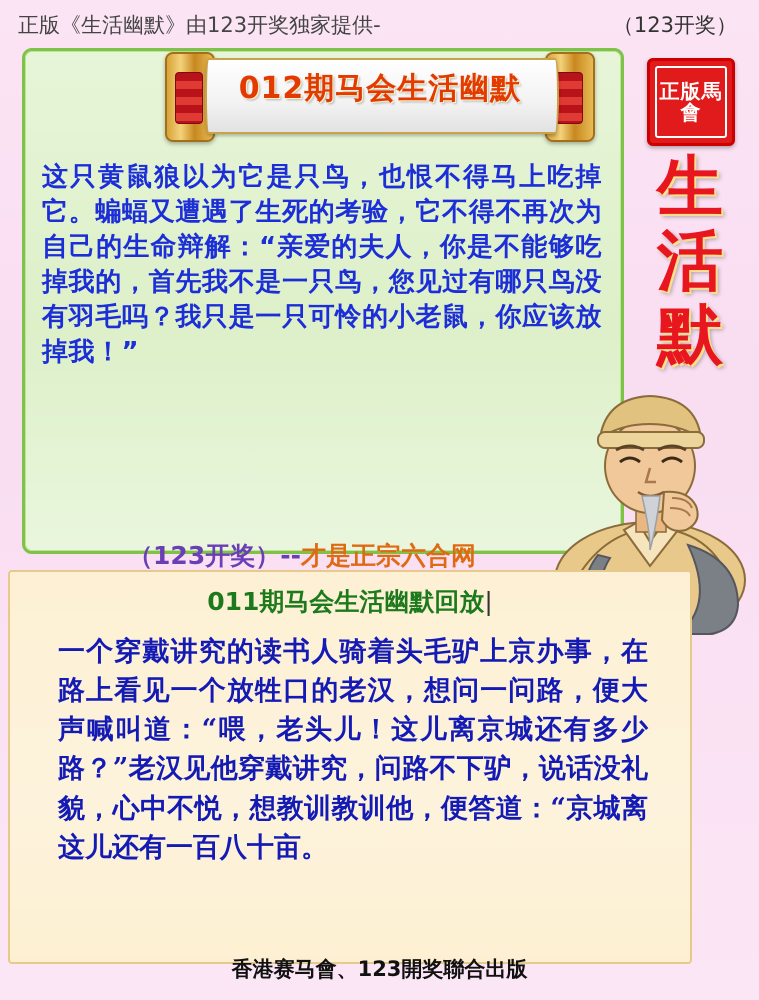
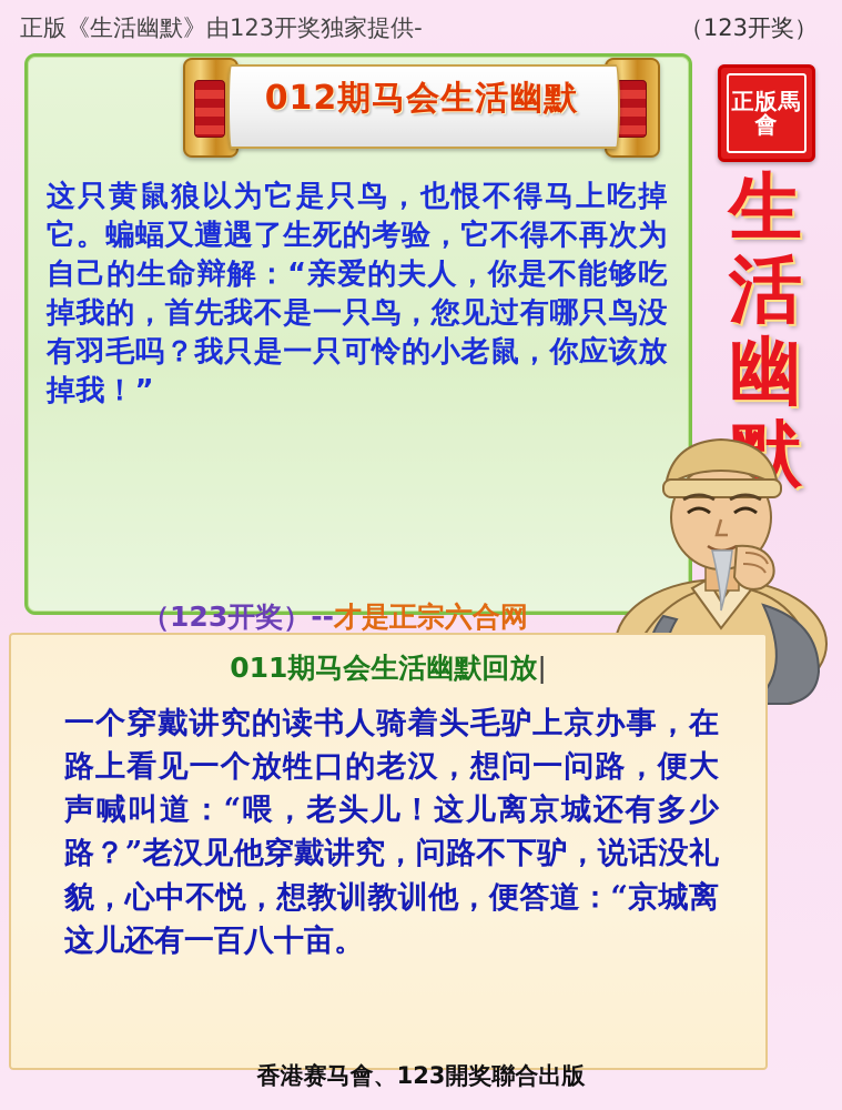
  正版《生活幽默》由123开奖独家提供-
  （123开奖）
  012期马会生活幽默
  这只黄鼠狼以为它是只鸟，也恨不得马上吃掉它。蝙蝠又遭遇了生死的考验，它不得不再次为自己的生命辩解：“亲爱的夫人，你是不能够吃掉我的，首先我不是一只鸟，您见过有哪只鸟没有羽毛吗？我只是一只可怜的小老鼠，你应该放掉我！”
  （123开奖）--才是正宗六合网
  正版馬會
  生
  活
+ 幽
  默
  011期马会生活幽默回放|
  一个穿戴讲究的读书人骑着头毛驴上京办事，在路上看见一个放牲口的老汉，想问一问路，便大声喊叫道：“喂，老头儿！这儿离京城还有多少路？”老汉见他穿戴讲究，问路不下驴，说话没礼貌，心中不悦，想教训教训他，便答道：“京城离这儿还有一百八十亩。
  香港赛马會、123開奖聯合出版
